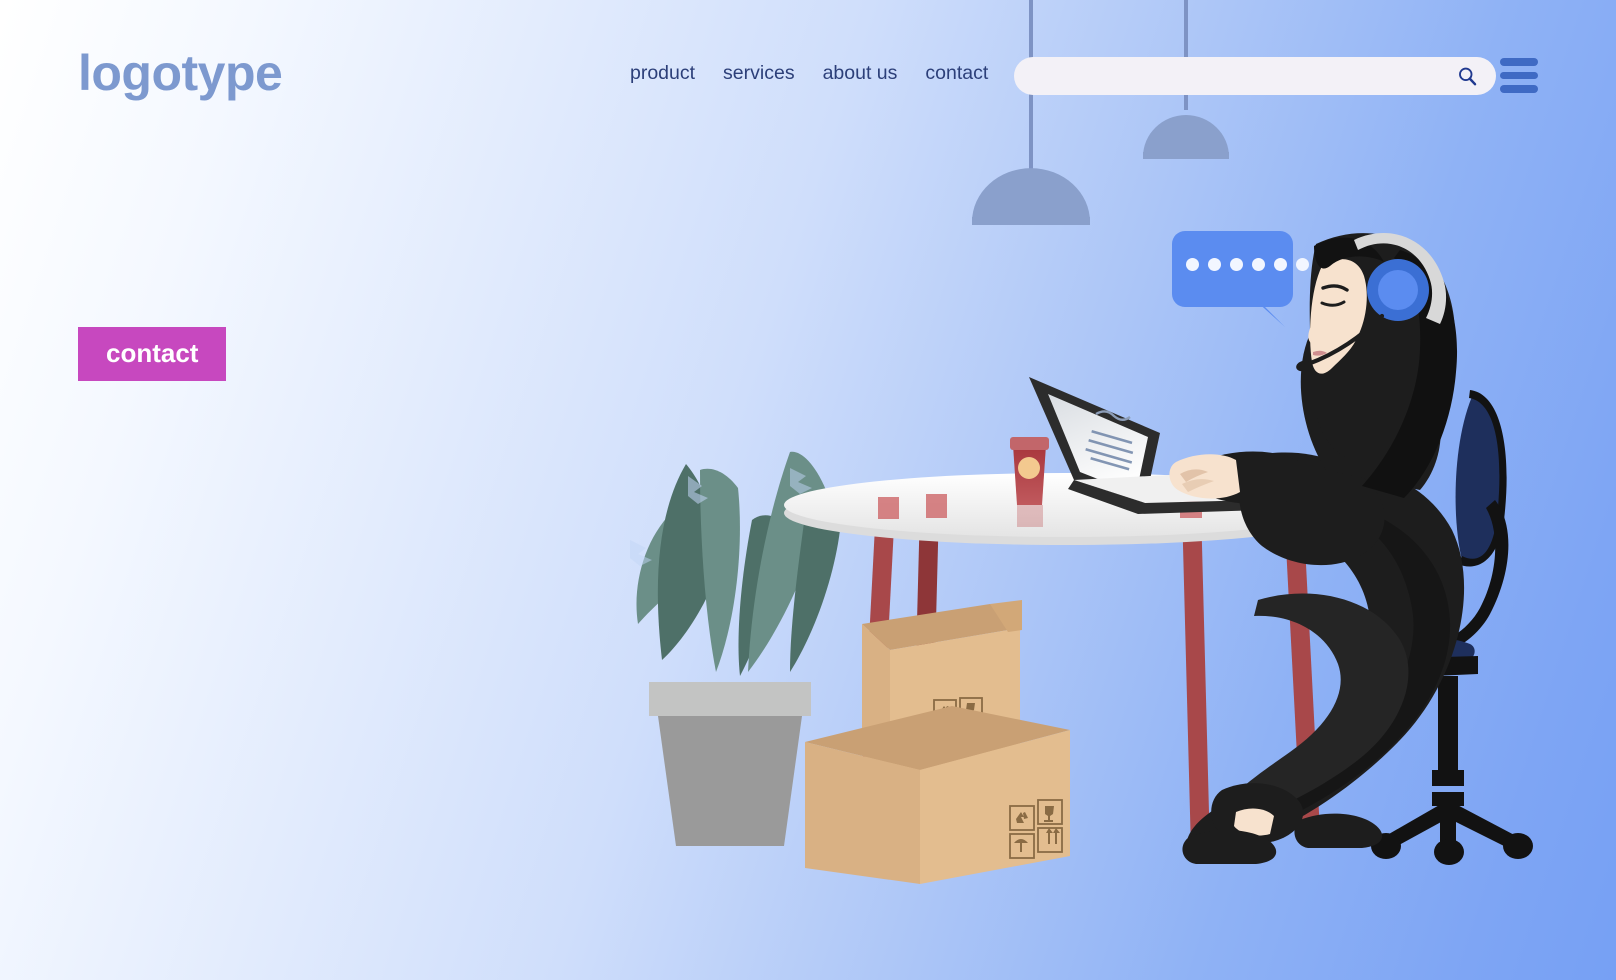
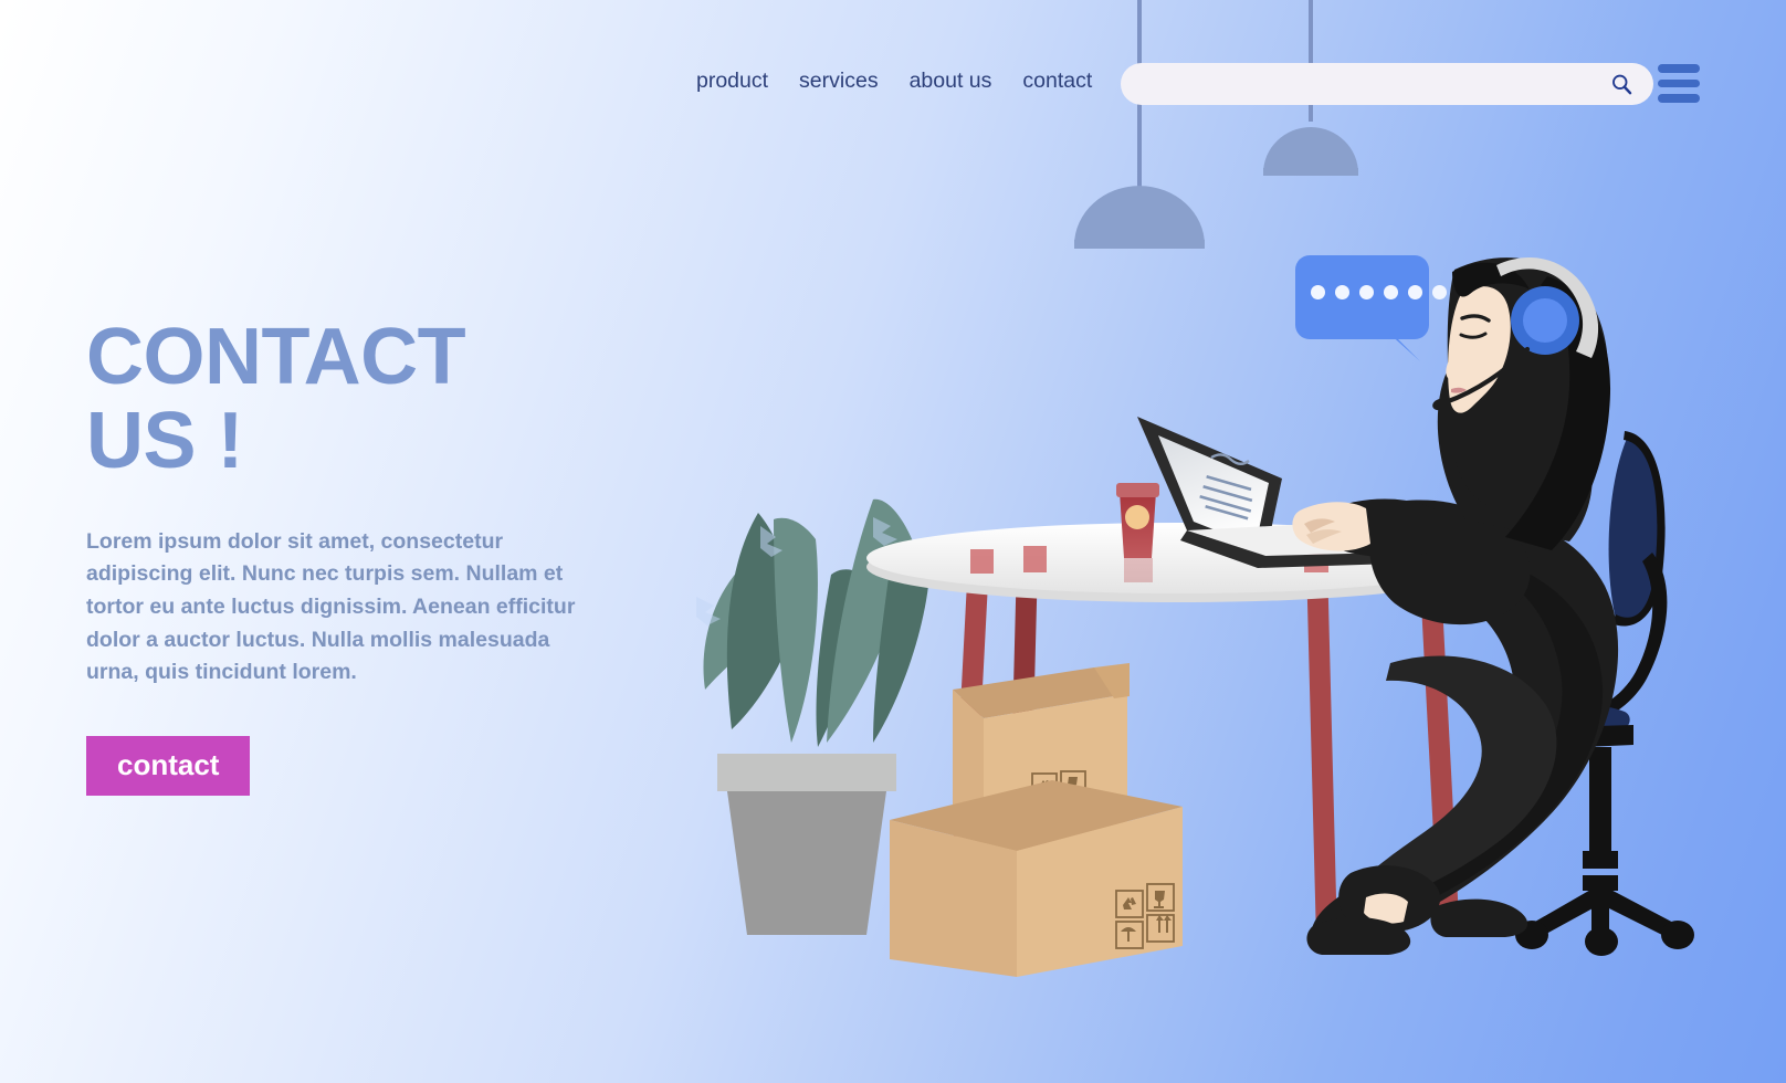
- logotype
  product
  services
  about us
  contact
+ CONTACT
+ US !
+ Lorem ipsum dolor sit amet, consectetur adipiscing elit. Nunc nec turpis sem. Nullam et tortor eu ante luctus dignissim. Aenean efficitur dolor a auctor luctus. Nulla mollis malesuada urna, quis tincidunt lorem.
  contact
